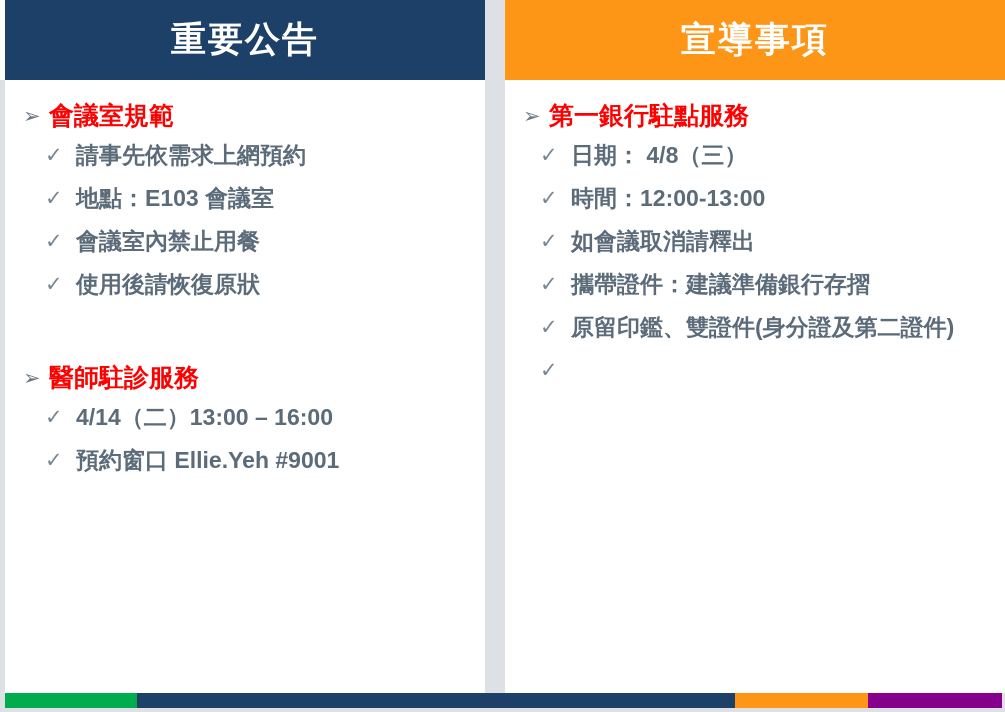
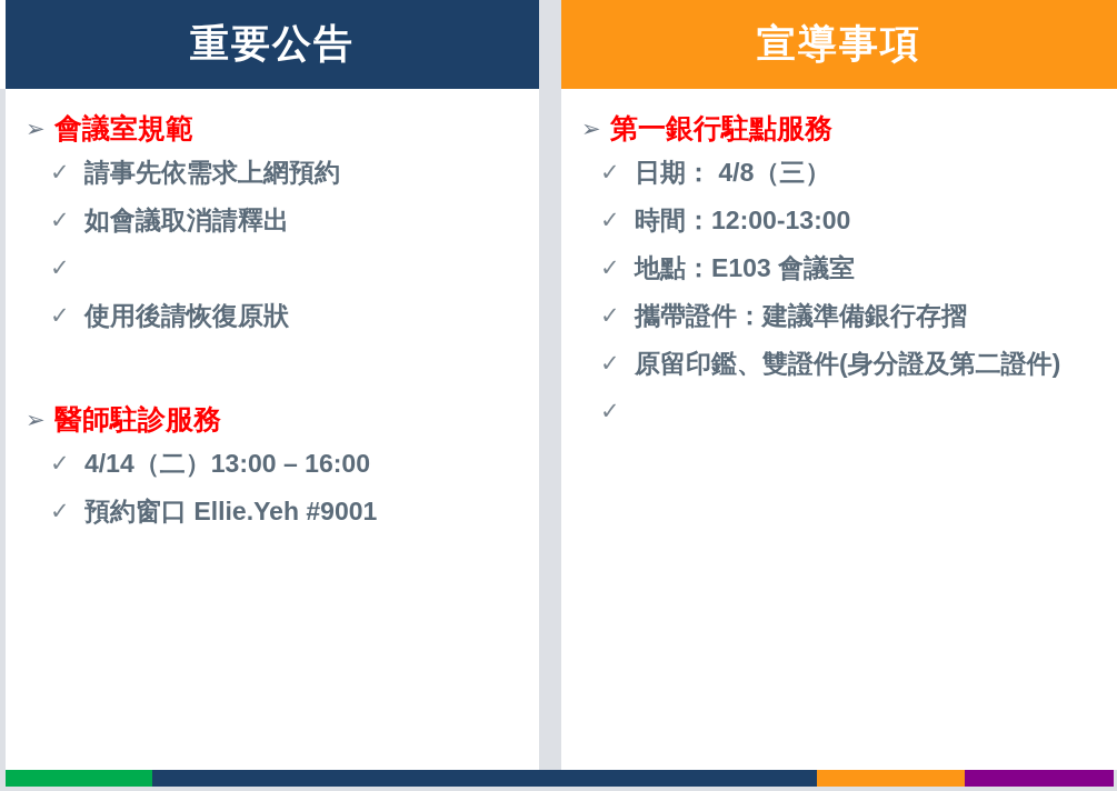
  重要公告
  ➢
  會議室規範
  ✓
  請事先依需求上網預約
  ✓
- 地點：E103 會議室
+ 如會議取消請釋出
  ✓
- 會議室內禁止用餐
  ✓
  使用後請恢復原狀
  ➢
  醫師駐診服務
  ✓
  4/14（二）13:00 – 16:00
  ✓
  預約窗口 Ellie.Yeh #9001
  宣導事項
  ➢
  第一銀行駐點服務
  ✓
  日期： 4/8（三）
  ✓
  時間：12:00-13:00
  ✓
- 如會議取消請釋出
+ 地點：E103 會議室
  ✓
  攜帶證件：建議準備銀行存摺
  ✓
  原留印鑑、雙證件(身分證及第二證件)
  ✓
